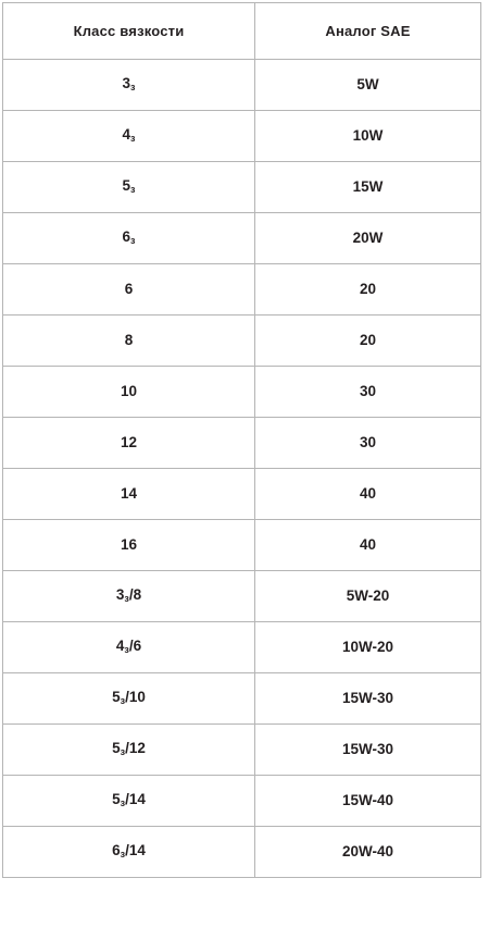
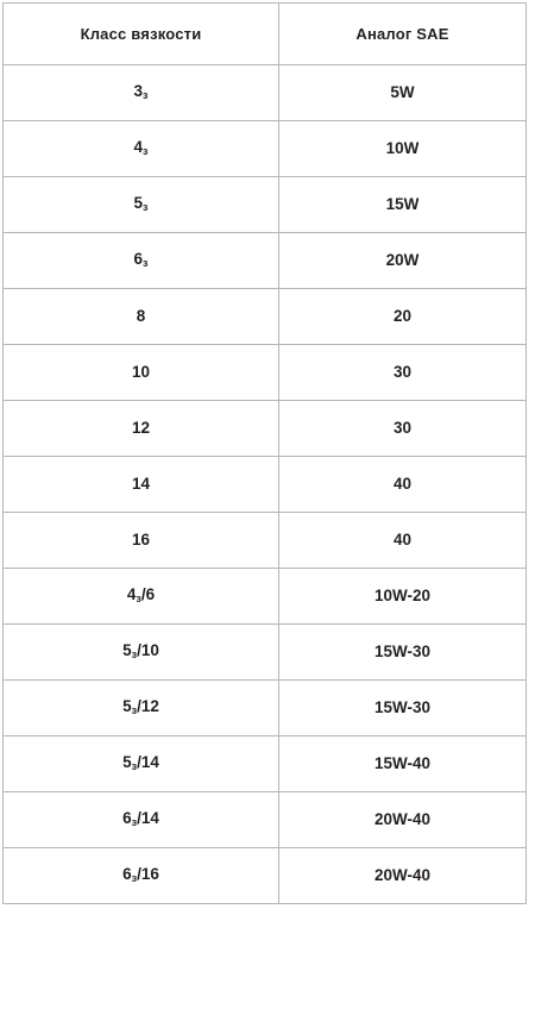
  Класс вязкости	Аналог SAE
  3з	5W
  4з	10W
  5з	15W
  6з	20W
- 6	20
  8	20
  10	30
  12	30
  14	40
  16	40
- 3з/8	5W-20
  4з/6	10W-20
  5з/10	15W-30
  5з/12	15W-30
  5з/14	15W-40
  6з/14	20W-40
+ 6з/16	20W-40
